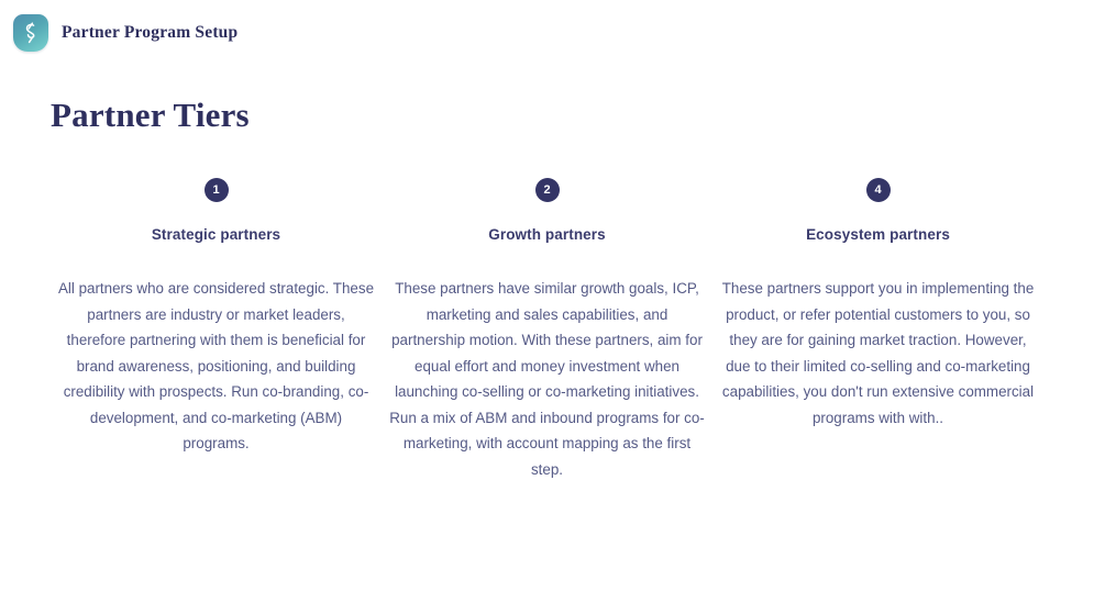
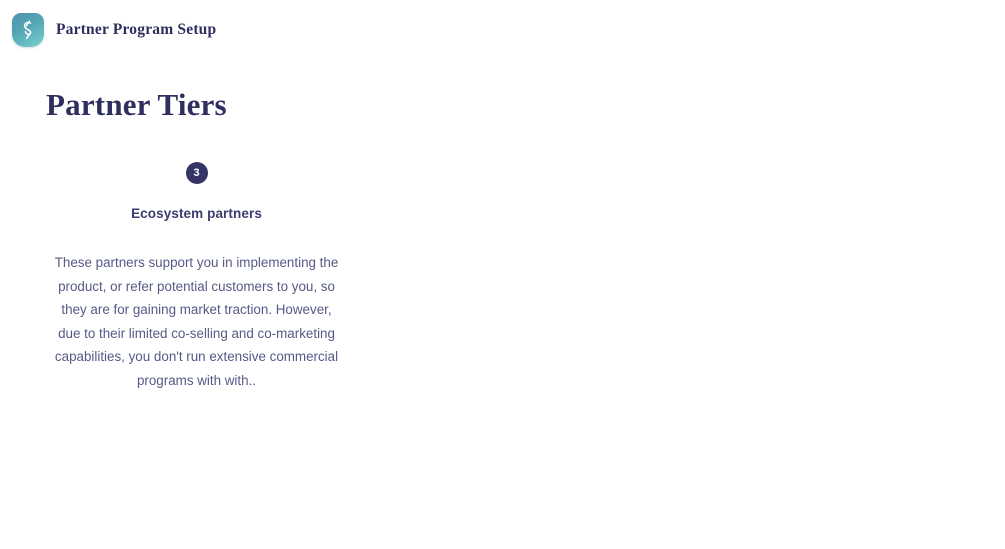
  Partner Program Setup
  Partner Tiers
- 1
- Strategic partners
- All partners who are considered strategic. These partners are industry or market leaders, therefore partnering with them is beneficial for brand awareness, positioning, and building credibility with prospects. Run co-branding, co-development, and co-marketing (ABM) programs.
- 2
- Growth partners
- These partners have similar growth goals, ICP, marketing and sales capabilities, and partnership motion. With these partners, aim for equal effort and money investment when launching co-selling or co-marketing initiatives. Run a mix of ABM and inbound programs for co-marketing, with account mapping as the first step.
- 4
+ 3
  Ecosystem partners
  These partners support you in implementing the product, or refer potential customers to you, so they are for gaining market traction. However, due to their limited co-selling and co-marketing capabilities, you don't run extensive commercial programs with with..
